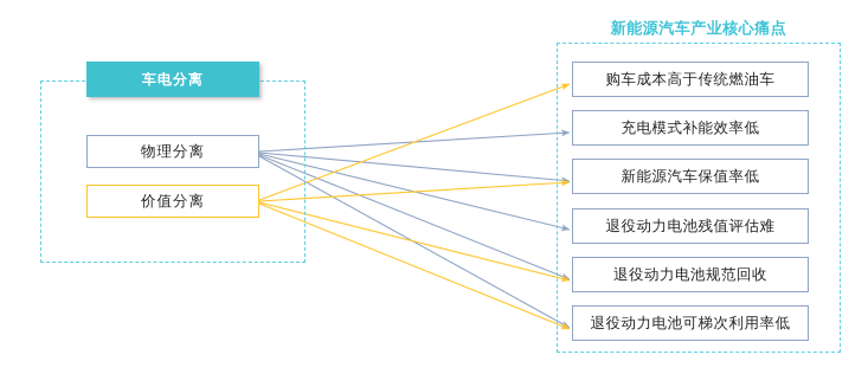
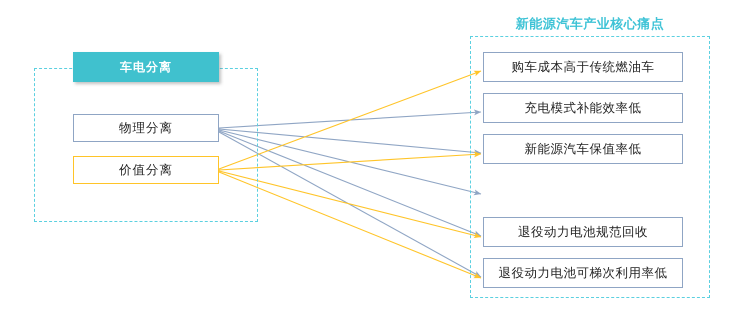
  新能源汽车产业核心痛点
  车电分离
  物理分离
  价值分离
  购车成本高于传统燃油车
  充电模式补能效率低
  新能源汽车保值率低
- 退役动力电池残值评估难
  退役动力电池规范回收
  退役动力电池可梯次利用率低
